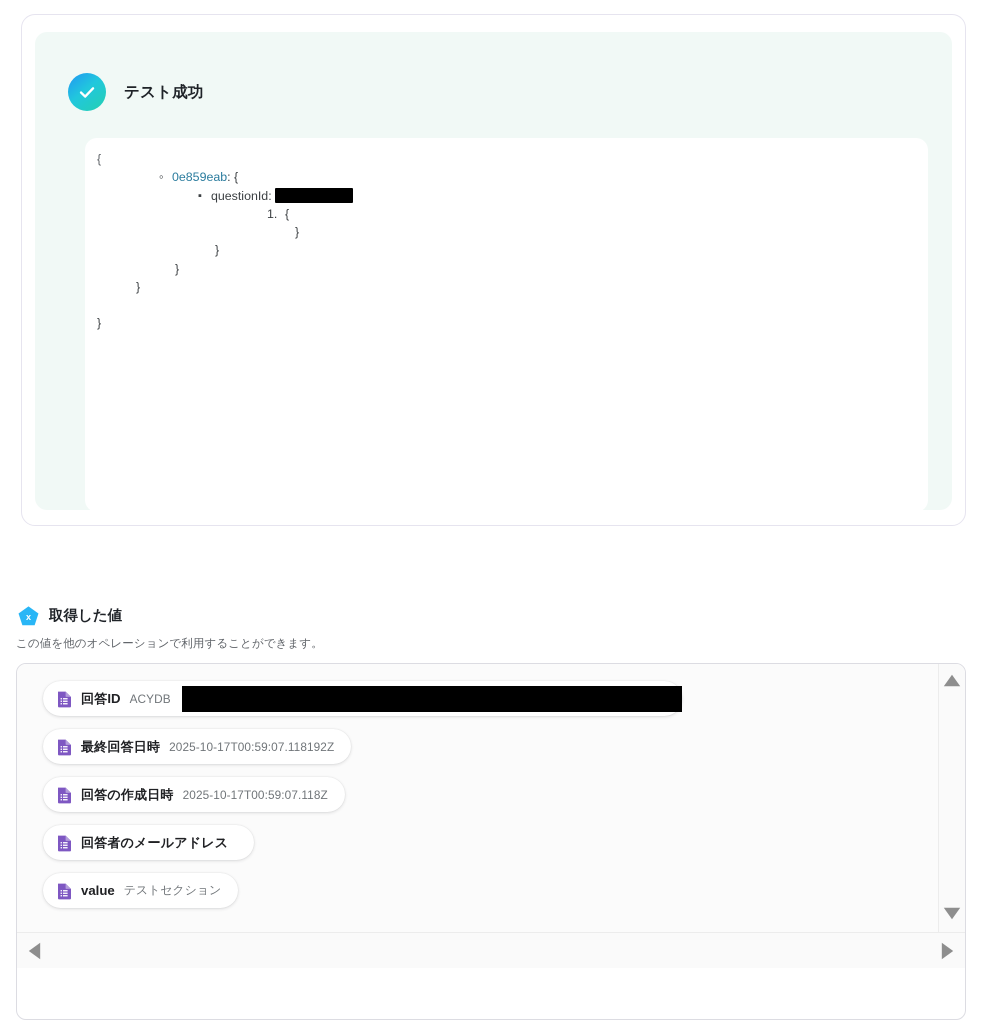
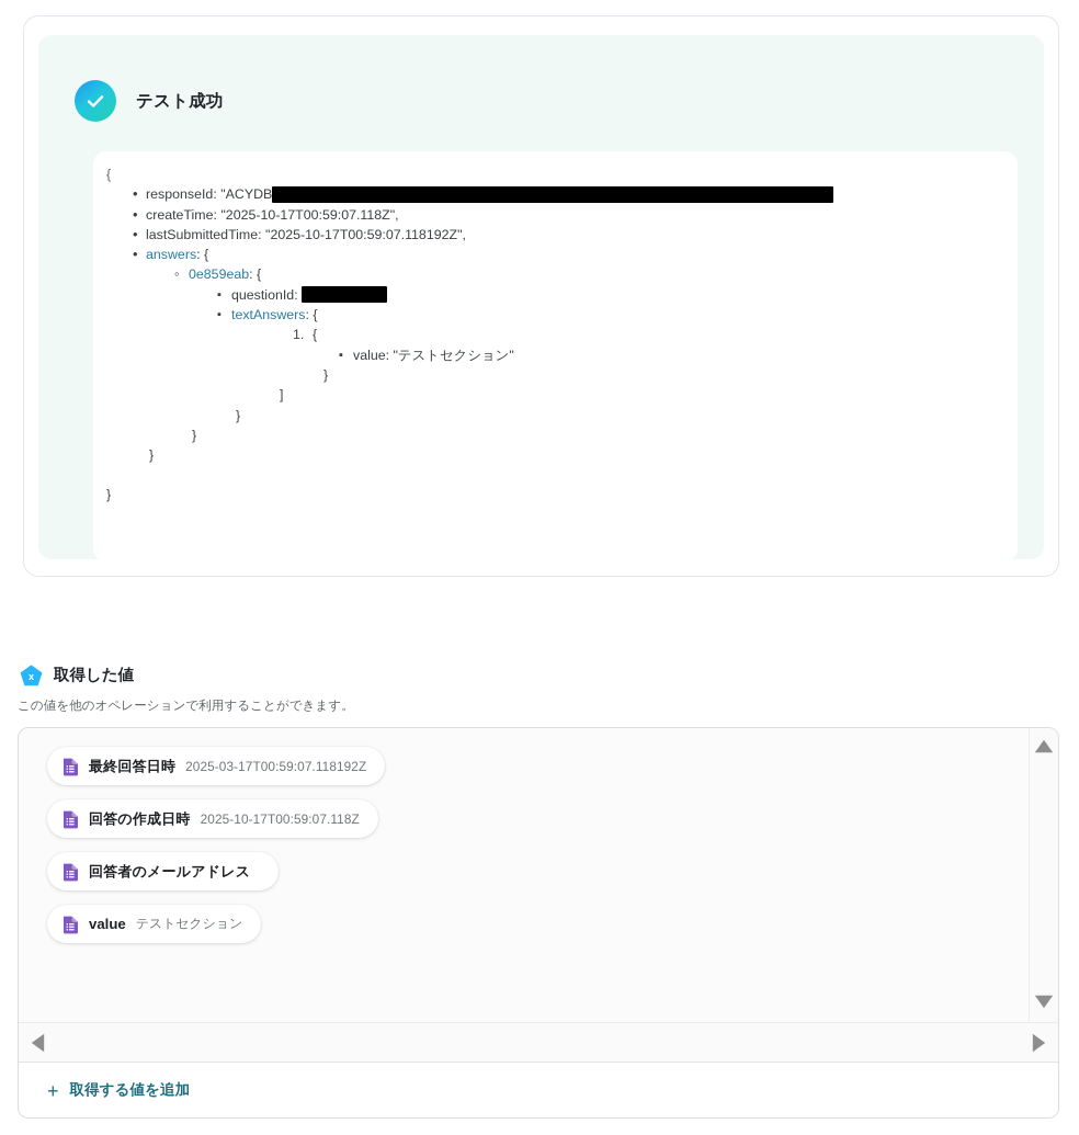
  テスト成功
  {
+ responseId: "ACYDB
+ createTime: "2025-10-17T00:59:07.118Z",
+ lastSubmittedTime: "2025-10-17T00:59:07.118192Z",
+ answers: {
  0e859eab: {
  questionId:
+ textAnswers: {
  {
+ value: "テストセクション"
  }
+ ]
  }
  }
  }
  }
  x
  取得した値
  この値を他のオペレーションで利用することができます。
- 回答ID
- ACYDB
  最終回答日時
- 2025-10-17T00:59:07.118192Z
+ 2025-03-17T00:59:07.118192Z
  回答の作成日時
  2025-10-17T00:59:07.118Z
  回答者のメールアドレス
  value
  テストセクション
+ +
+ 取得する値を追加
